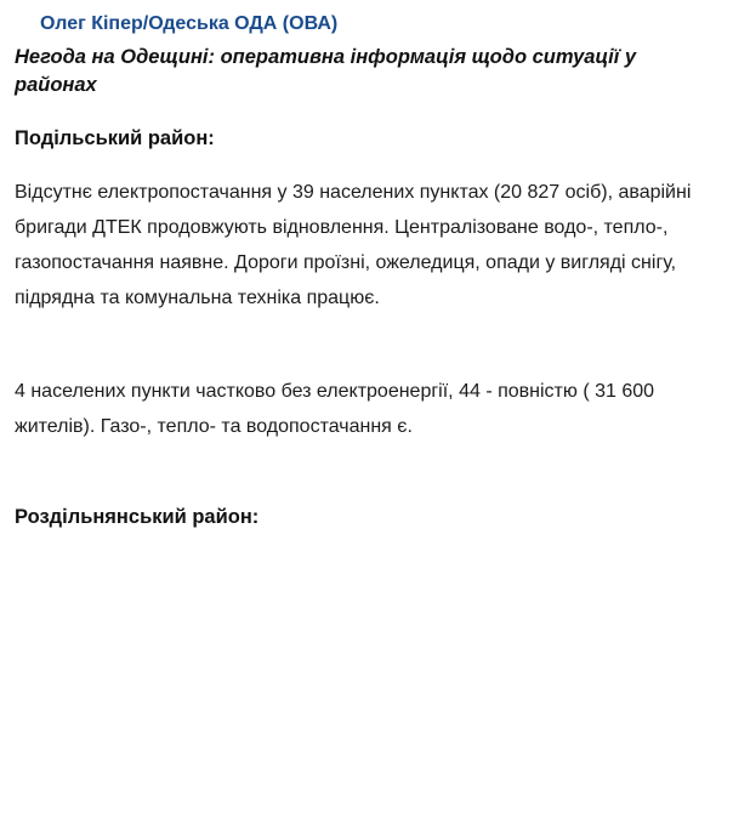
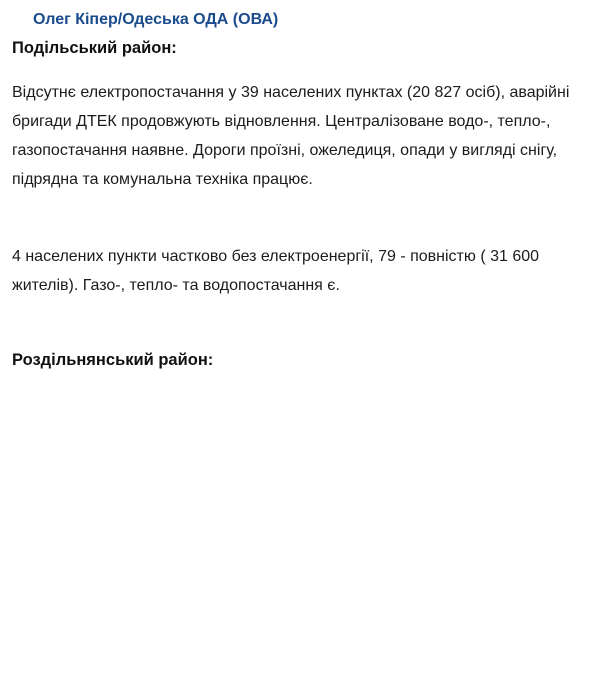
  Олег Кіпер/Одеська ОДА (ОВА)
- Негода на Одещині: оперативна інформація щодо ситуації у районах
  Подільський район:
  Відсутнє електропостачання у 39 населених пунктах (20 827 осіб), аварійні бригади ДТЕК продовжують відновлення. Централізоване водо-, тепло-, газопостачання наявне. Дороги проїзні, ожеледиця, опади у вигляді снігу, підрядна та комунальна техніка працює.
- 4 населених пункти частково без електроенергії, 44 - повністю ( 31 600 жителів). Газо-, тепло- та водопостачання є.
+ 4 населених пункти частково без електроенергії, 79 - повністю ( 31 600 жителів). Газо-, тепло- та водопостачання є.
  Роздільнянський район:
